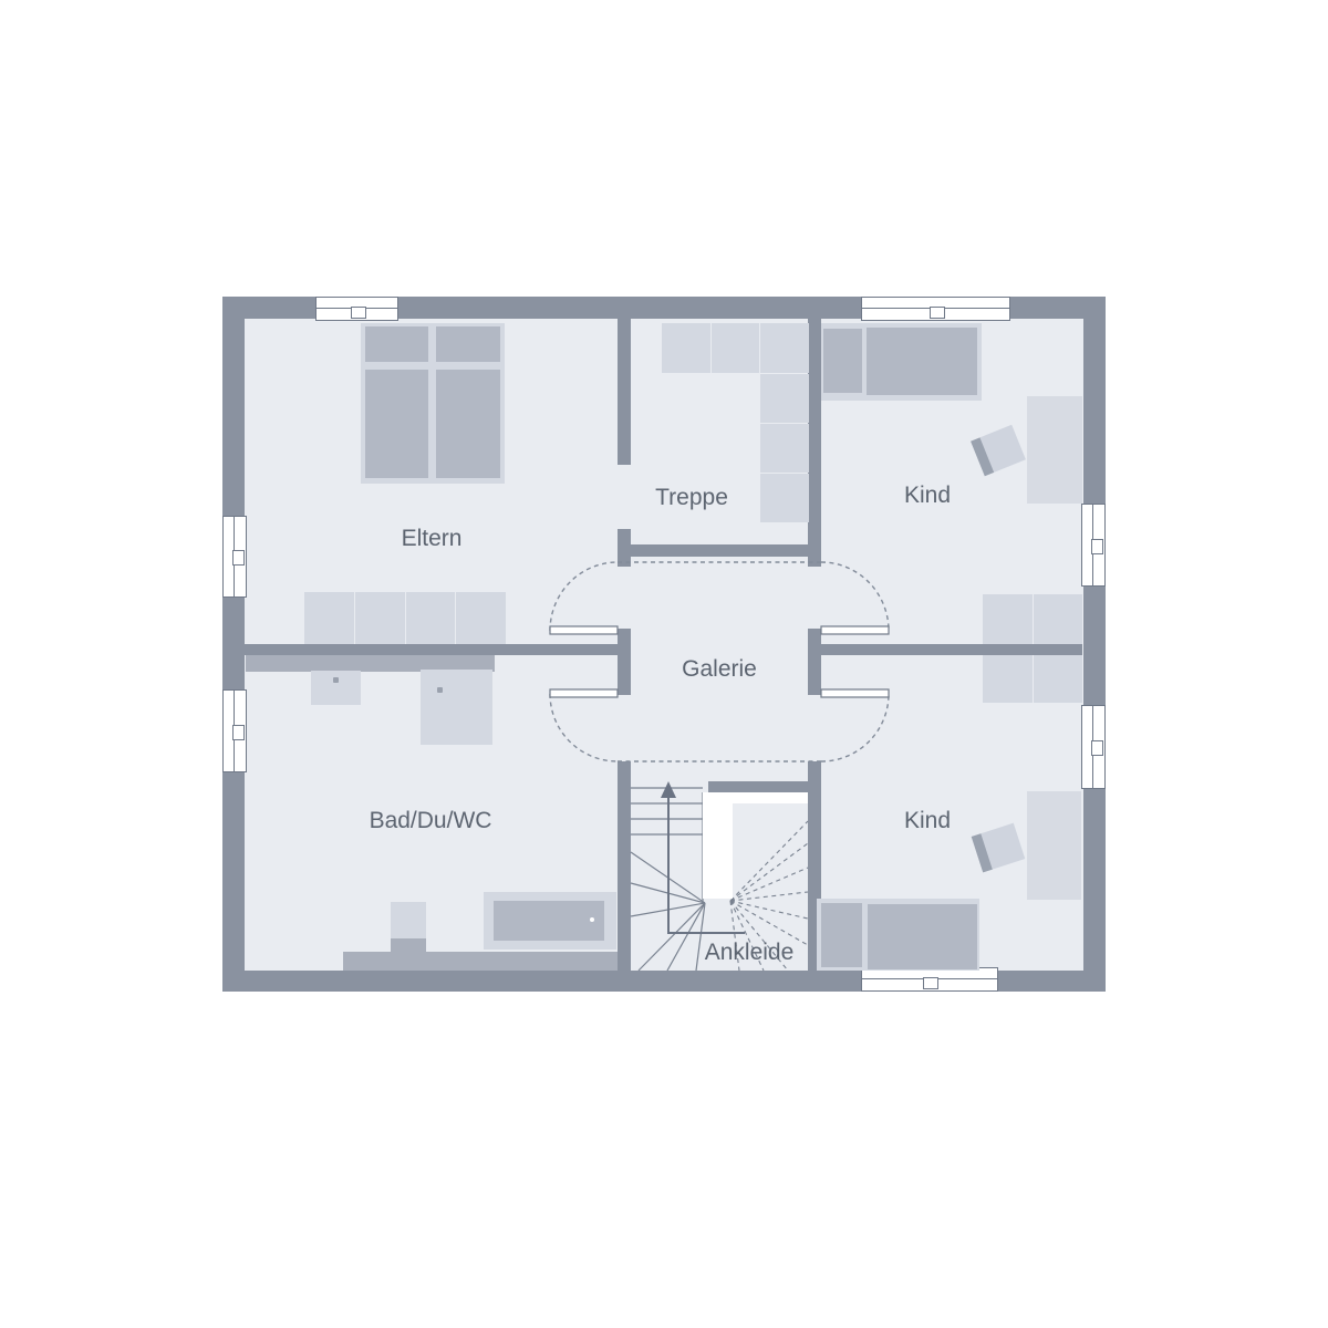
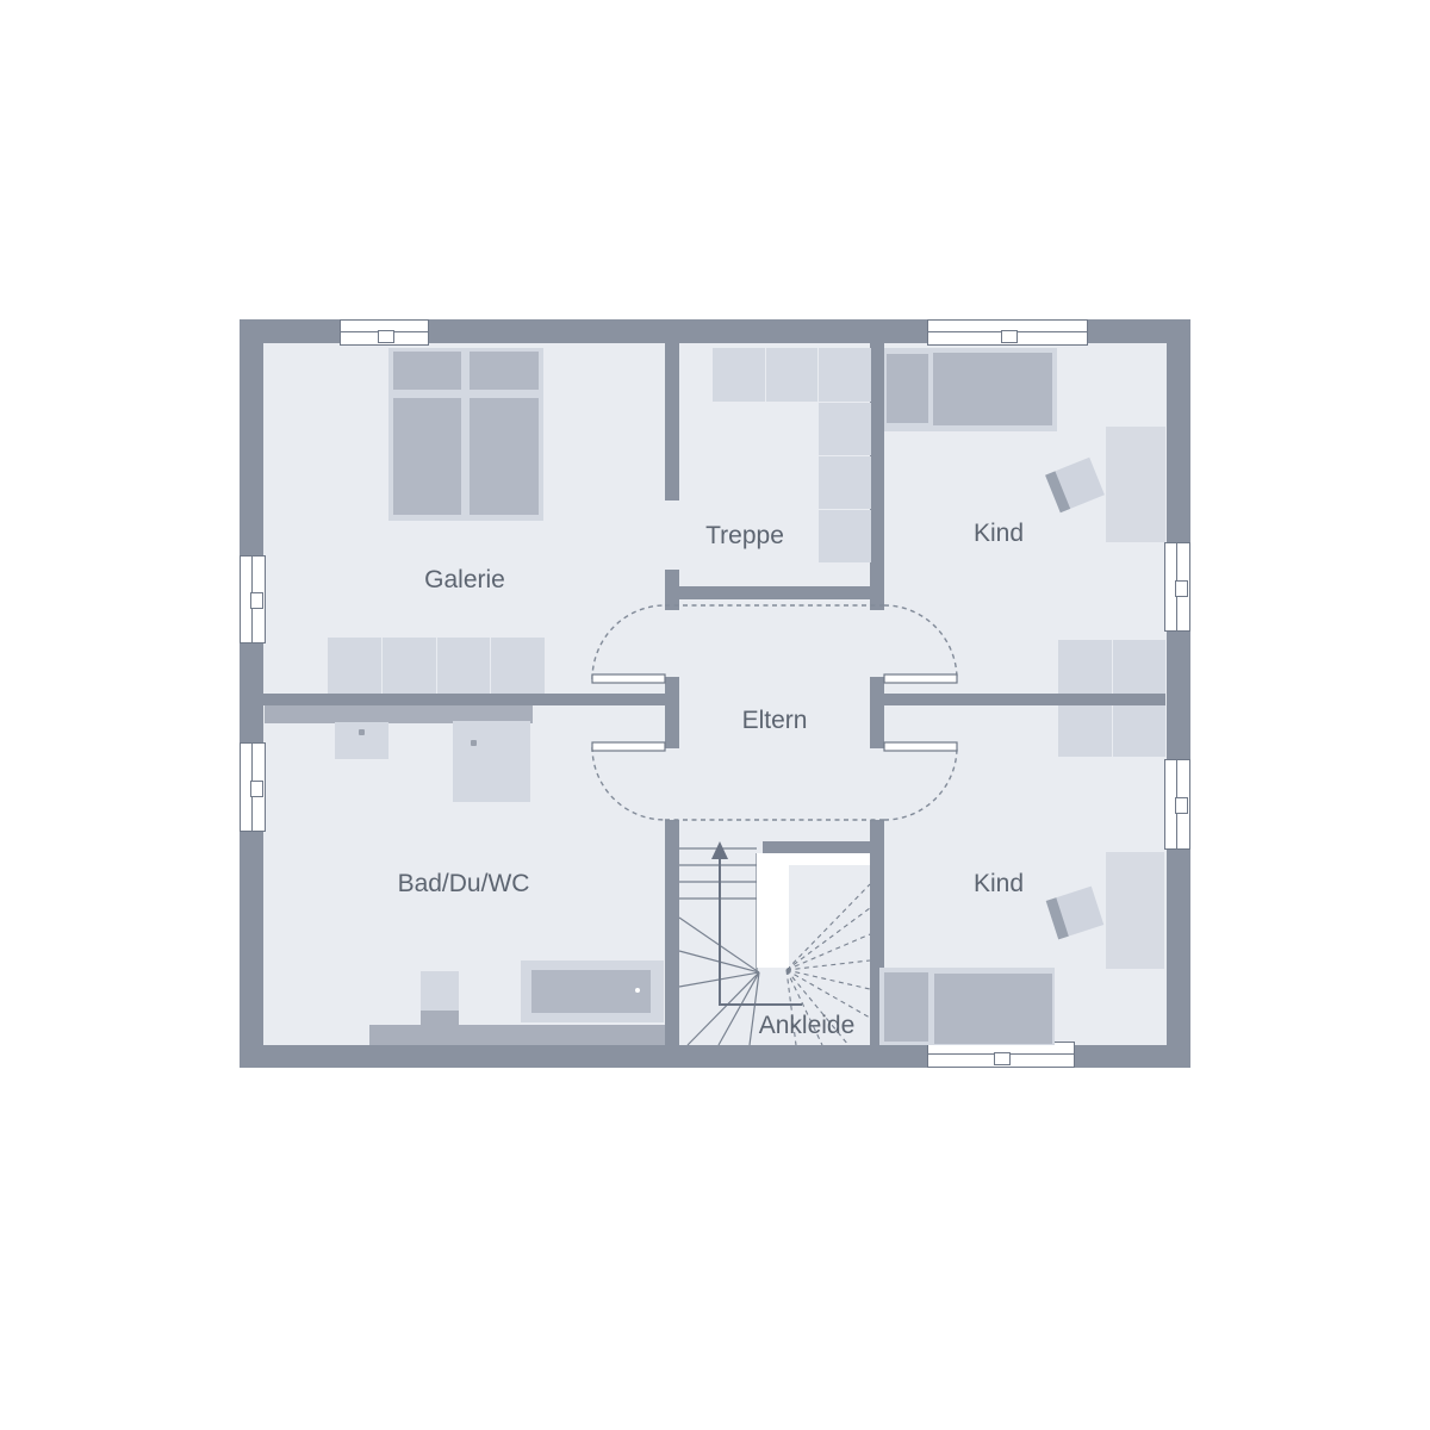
- Eltern
+ Galerie
  Treppe
  Kind
- Galerie
+ Eltern
  Bad/Du/WC
  Kind
  Ankleide
